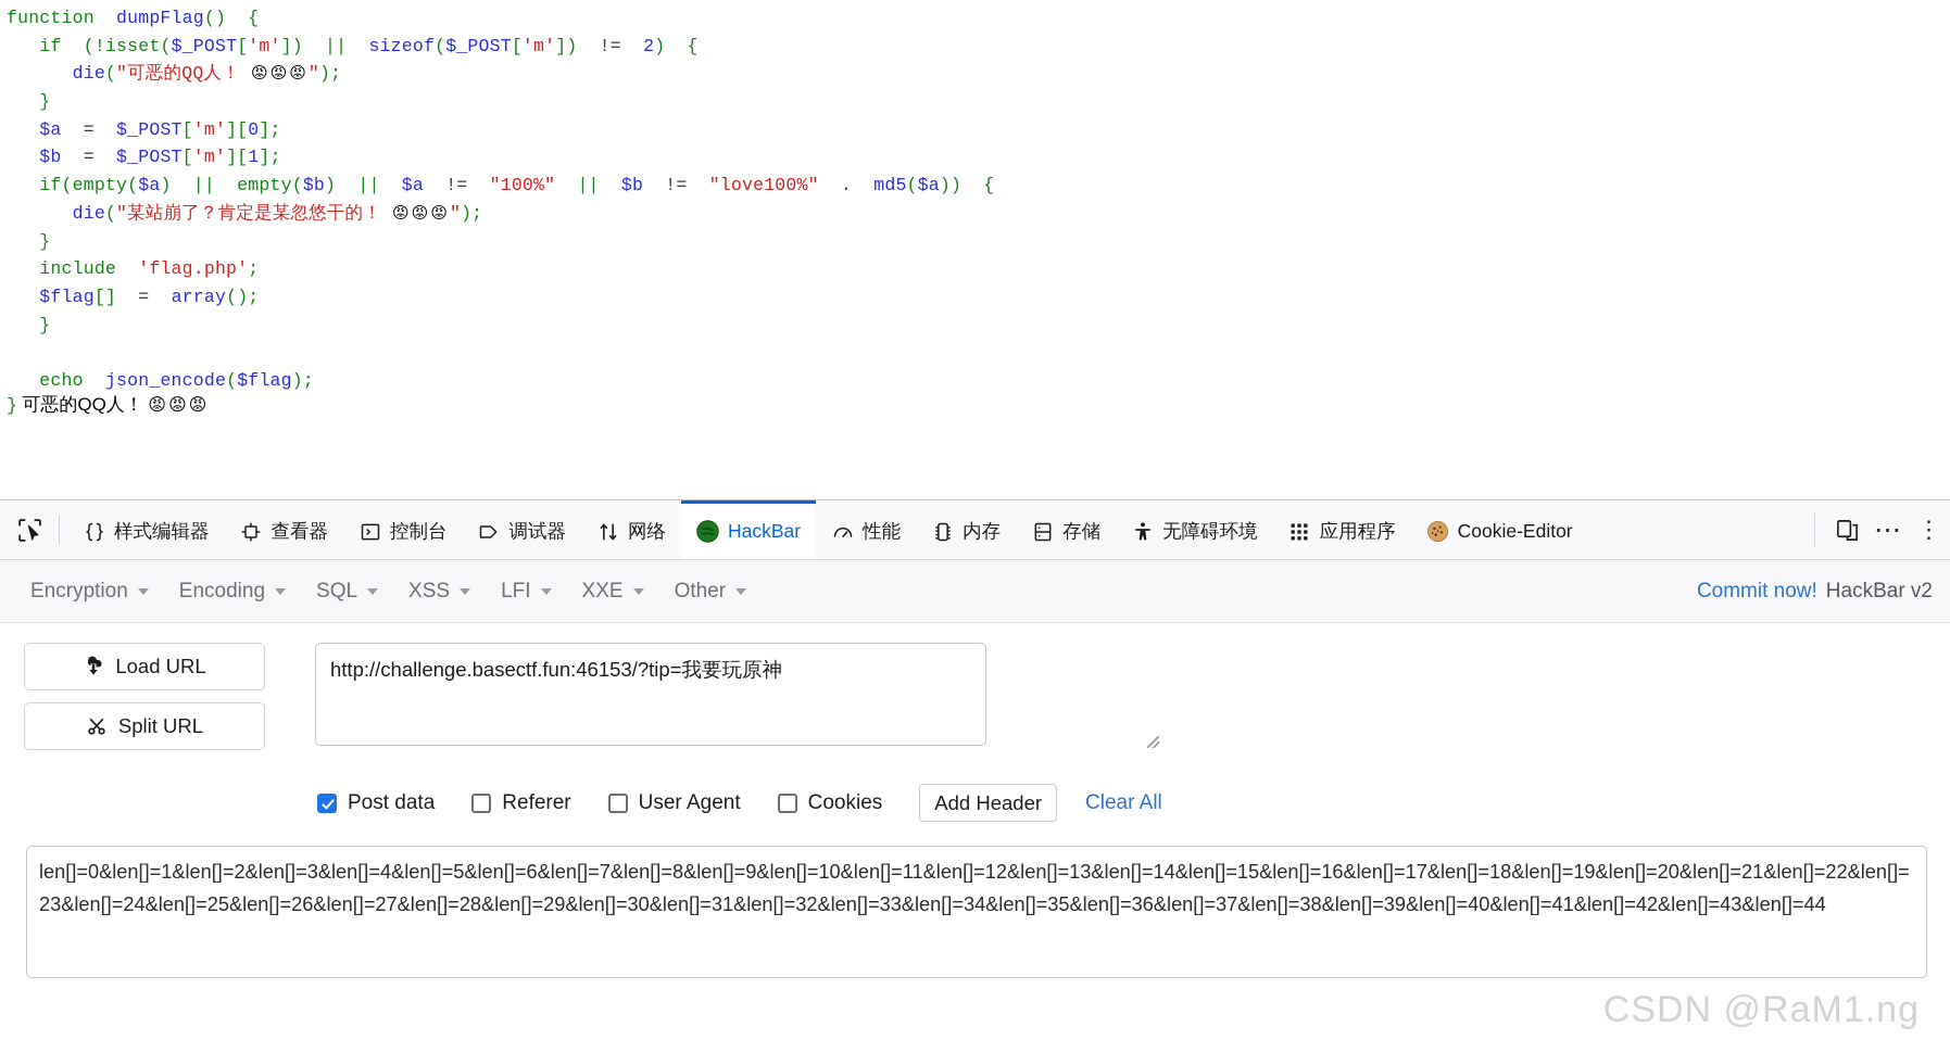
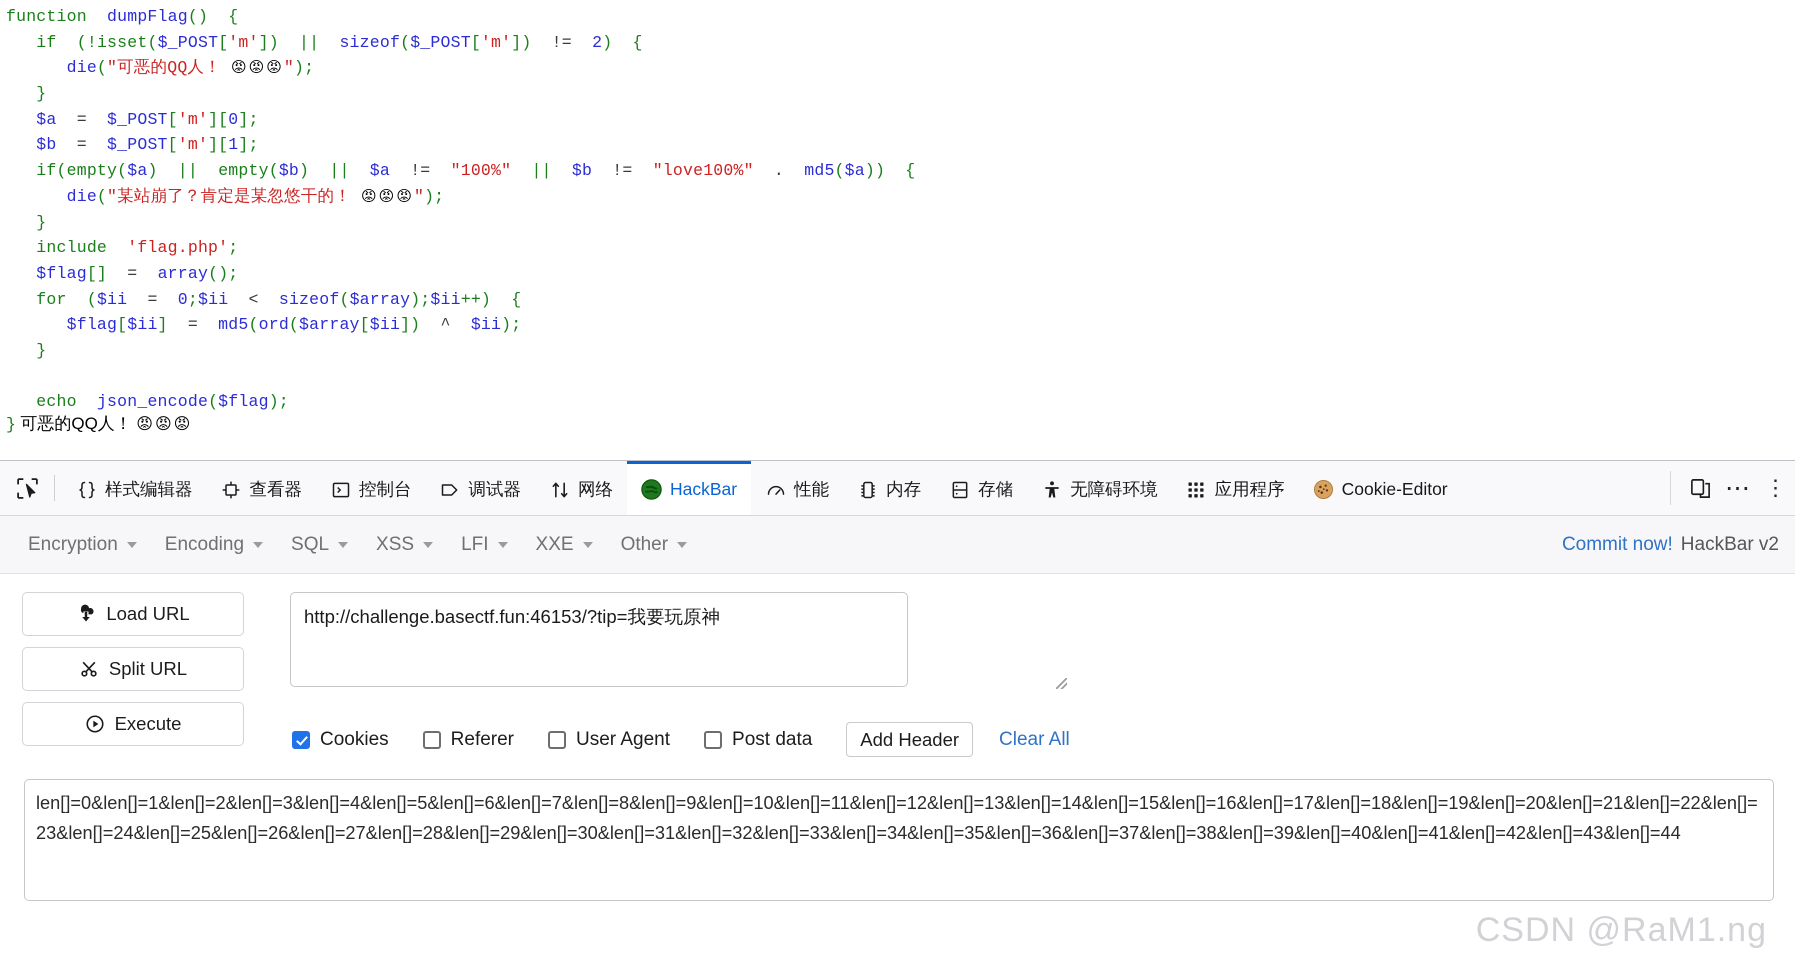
  function dumpFlag() {
  if (!isset($_POST['m']) || sizeof($_POST['m']) != 2) {
  die("可恶的QQ人！ 😡😡😡");
  }
  $a = $_POST['m'][0];
  $b = $_POST['m'][1];
  if(empty($a) || empty($b) || $a != "100%" || $b != "love100%" . md5($a)) {
  die("某站崩了？肯定是某忽悠干的！ 😡😡😡");
  }
  include 'flag.php';
  $flag[] = array();
+ for ($ii = 0;$ii < sizeof($array);$ii++) {
+ $flag[$ii] = md5(ord($array[$ii]) ^ $ii);
  }
  echo json_encode($flag);
  } 可恶的QQ人！ 😡😡😡
  样式编辑器
  查看器
  控制台
  调试器
  网络
  HackBar
  性能
  内存
  存储
  无障碍环境
  应用程序
  Cookie-Editor
  ⋯
  ⋮
  Encryption
  Encoding
  SQL
  XSS
  LFI
  XXE
  Other
  Commit now!
  HackBar v2
  Load URL
  Split URL
+ Execute
  http://challenge.basectf.fun:46153/?tip=我要玩原神
- Post data
+ Cookies
  Referer
  User Agent
- Cookies
+ Post data
  Add Header
  Clear All
  CSDN @RaM1.ng
